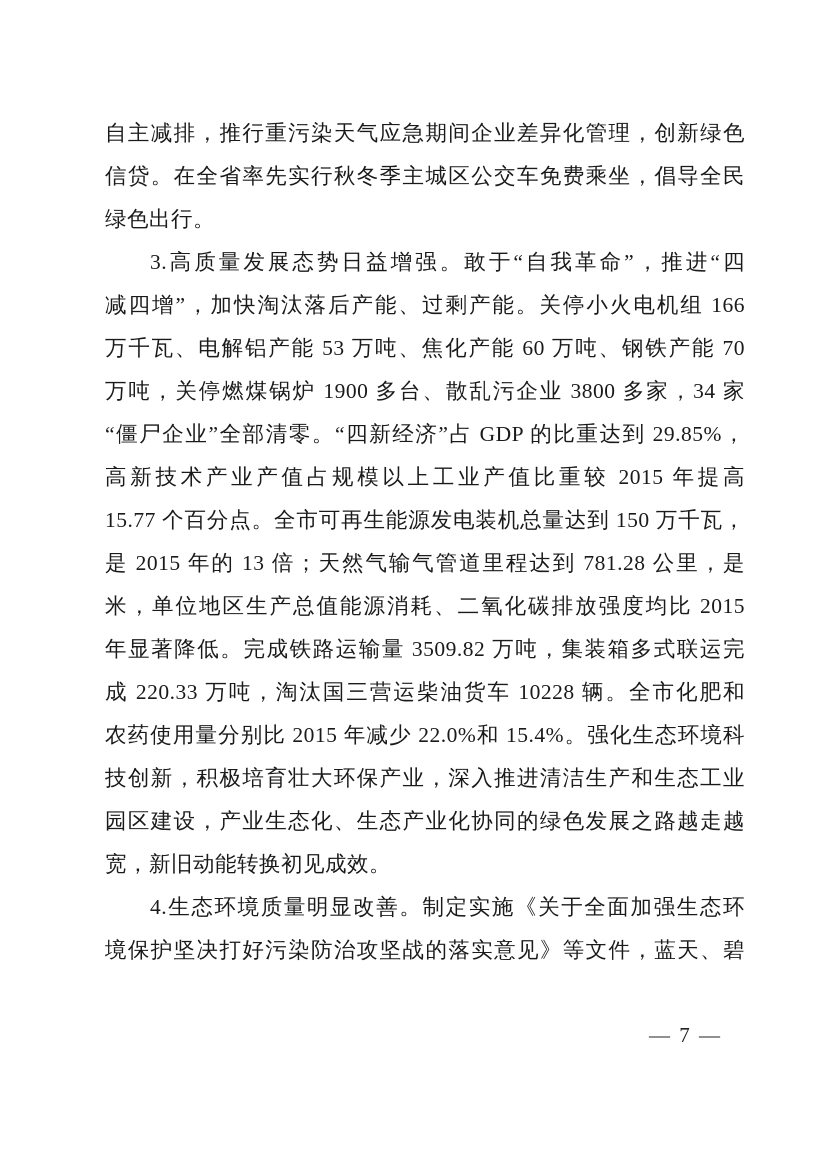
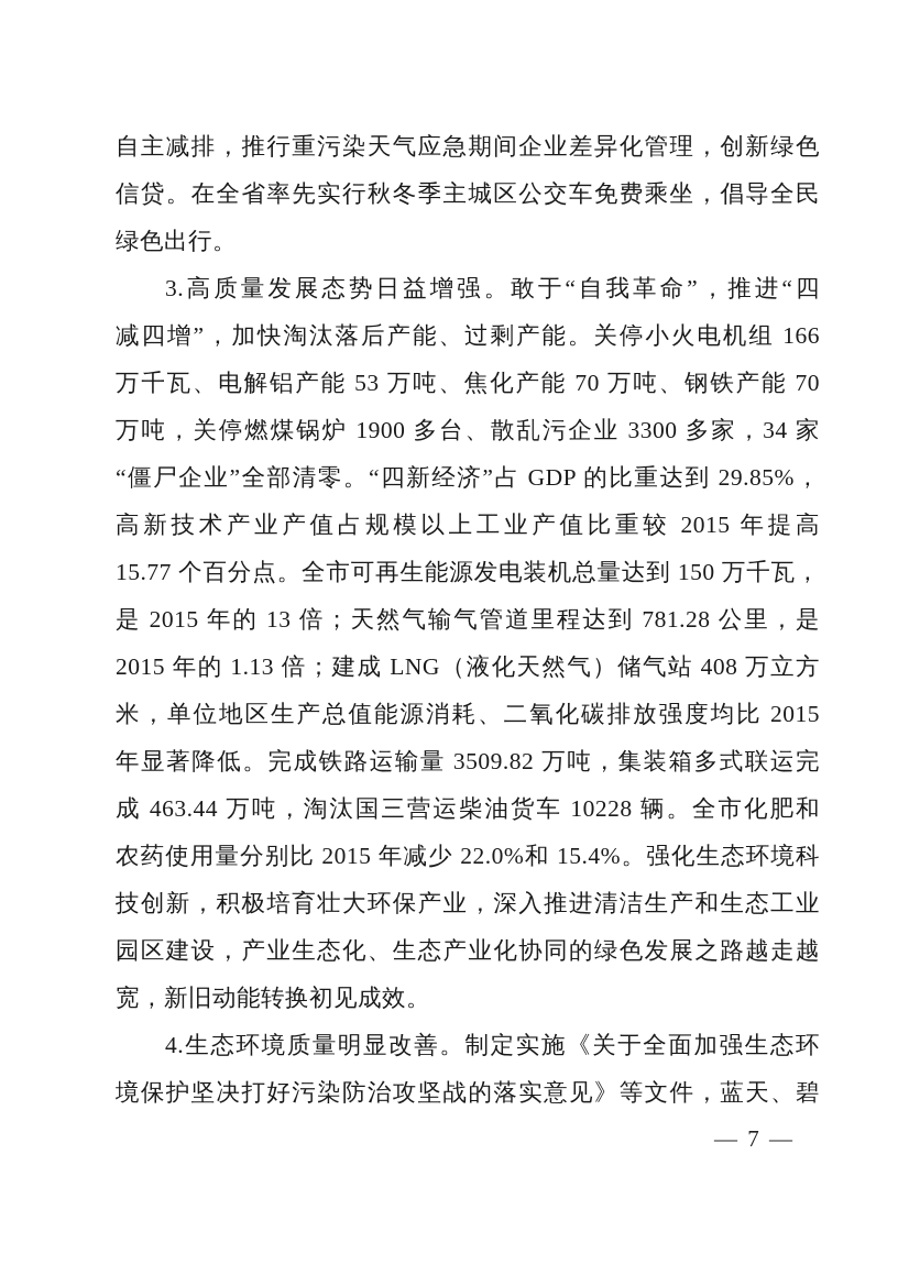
  自主减排，推行重污染天气应急期间企业差异化管理，创新绿色
  信贷。在全省率先实行秋冬季主城区公交车免费乘坐，倡导全民
  绿色出行。
  3.高质量发展态势日益增强。敢于“自我革命”，推进“四
  减四增”，加快淘汰落后产能、过剩产能。关停小火电机组 166
- 万千瓦、电解铝产能 53 万吨、焦化产能 60 万吨、钢铁产能 70
+ 万千瓦、电解铝产能 53 万吨、焦化产能 70 万吨、钢铁产能 70
- 万吨，关停燃煤锅炉 1900 多台、散乱污企业 3800 多家，34 家
+ 万吨，关停燃煤锅炉 1900 多台、散乱污企业 3300 多家，34 家
  “僵尸企业”全部清零。“四新经济”占 GDP 的比重达到 29.85%，
  高新技术产业产值占规模以上工业产值比重较 2015 年提高
  15.77 个百分点。全市可再生能源发电装机总量达到 150 万千瓦，
  是 2015 年的 13 倍；天然气输气管道里程达到 781.28 公里，是
+ 2015 年的 1.13 倍；建成 LNG（液化天然气）储气站 408 万立方
  米，单位地区生产总值能源消耗、二氧化碳排放强度均比 2015
  年显著降低。完成铁路运输量 3509.82 万吨，集装箱多式联运完
- 成 220.33 万吨，淘汰国三营运柴油货车 10228 辆。全市化肥和
+ 成 463.44 万吨，淘汰国三营运柴油货车 10228 辆。全市化肥和
  农药使用量分别比 2015 年减少 22.0%和 15.4%。强化生态环境科
  技创新，积极培育壮大环保产业，深入推进清洁生产和生态工业
  园区建设，产业生态化、生态产业化协同的绿色发展之路越走越
  宽，新旧动能转换初见成效。
  4.生态环境质量明显改善。制定实施《关于全面加强生态环
  境保护坚决打好污染防治攻坚战的落实意见》等文件，蓝天、碧
  — 7 —
